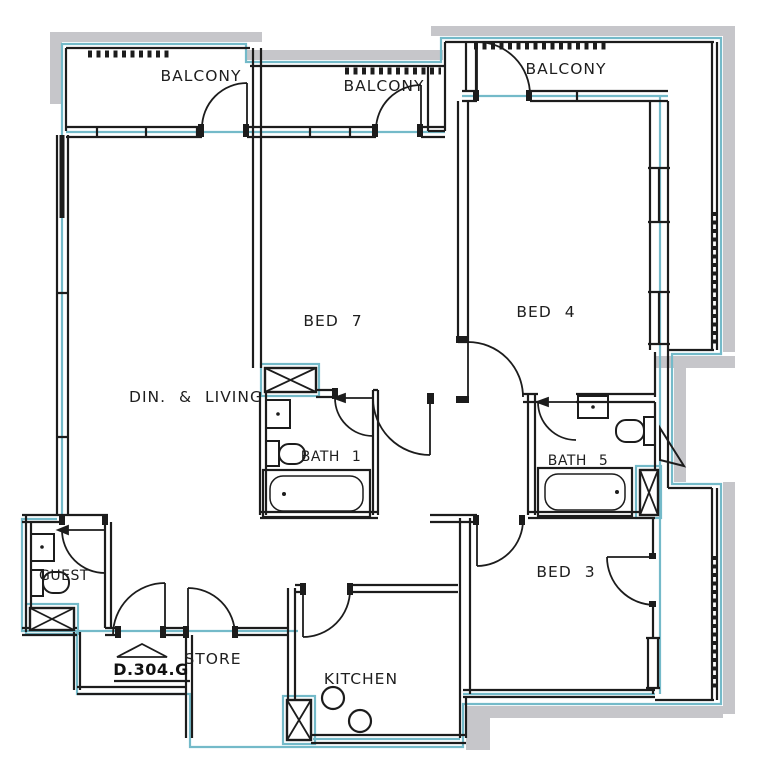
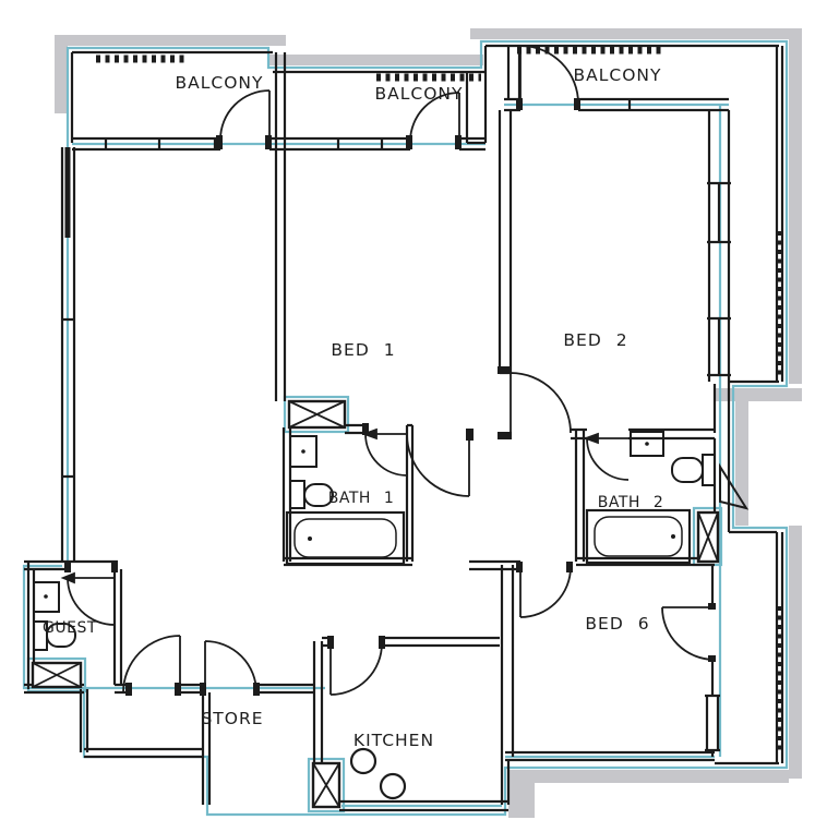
- D.304.G
  BALCONY
  BALCONY
  BALCONY
- BED 7
+ BED 1
- BED 4
+ BED 2
- BED 3
+ BED 6
- DIN. & LIVING
  BATH 1
- BATH 5
+ BATH 2
  GUEST
  STORE
  KITCHEN
